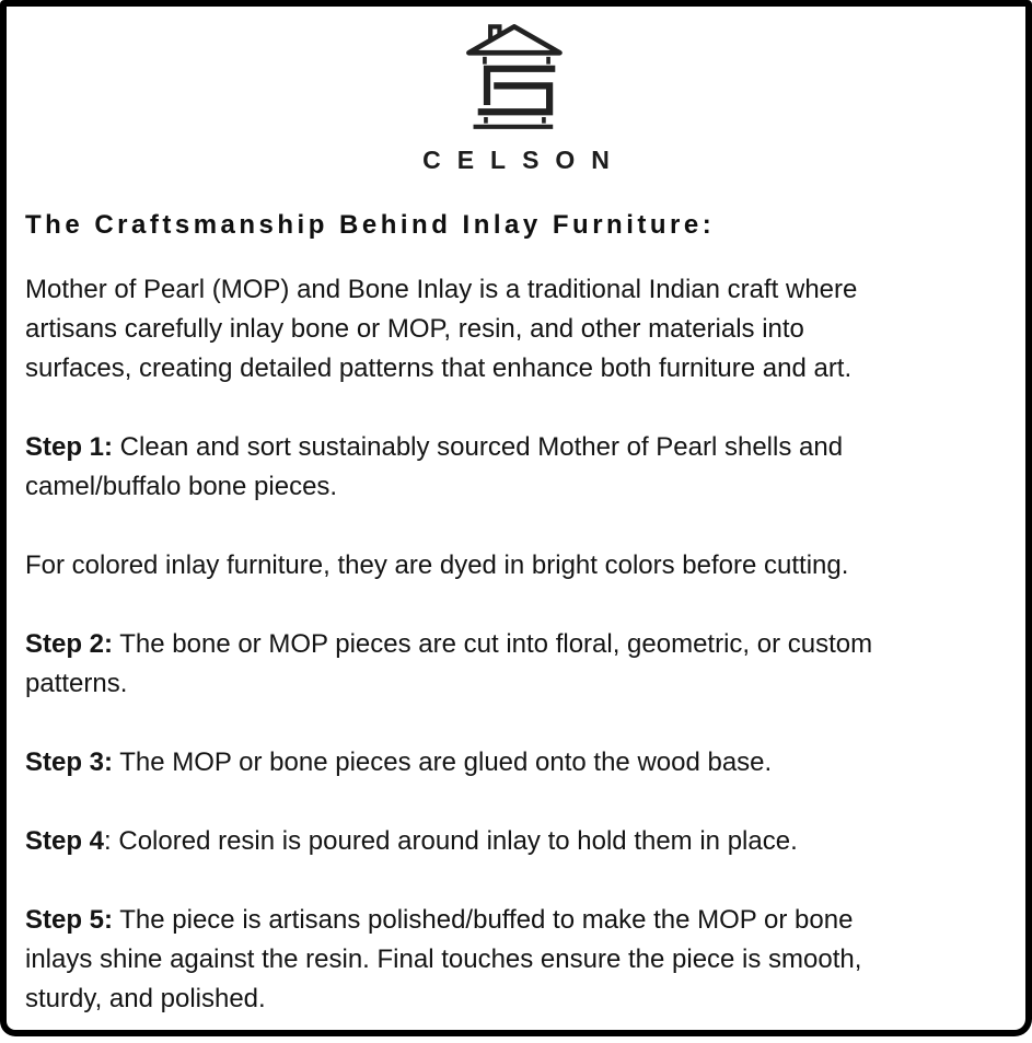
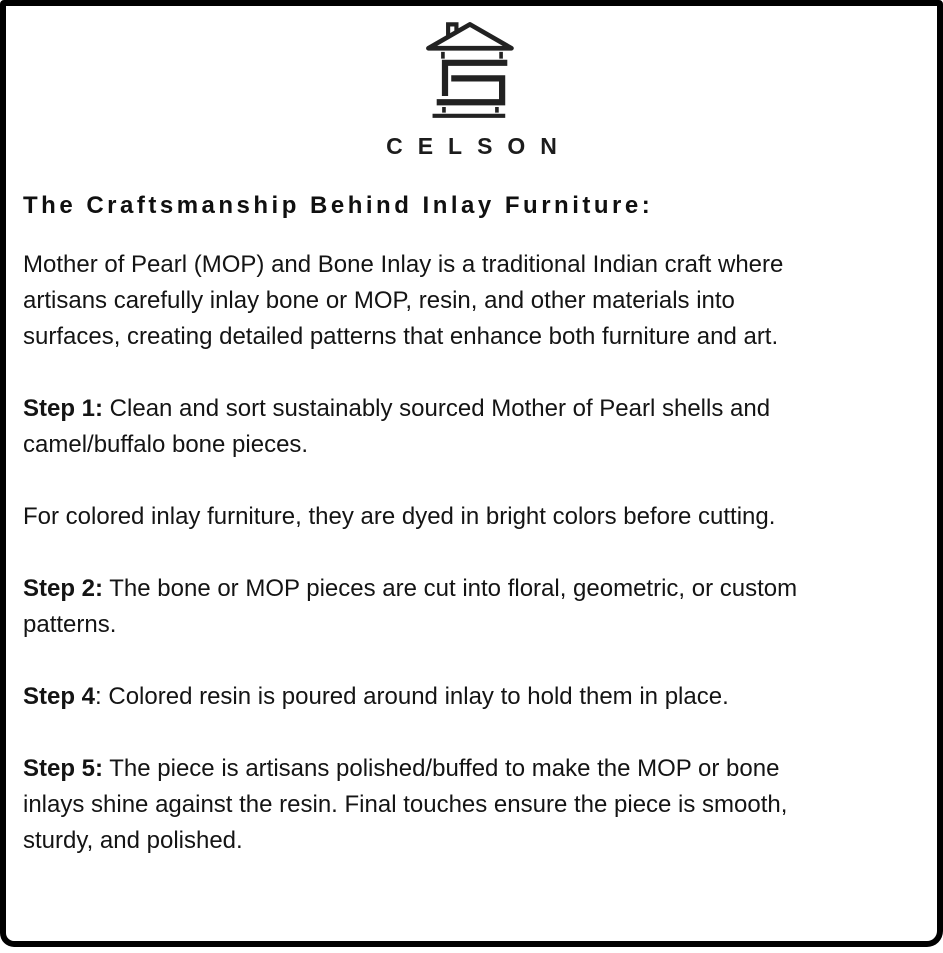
  CELSON
  The Craftsmanship Behind Inlay Furniture:
  Mother of Pearl (MOP) and Bone Inlay is a traditional Indian craft where
  artisans carefully inlay bone or MOP, resin, and other materials into
  surfaces, creating detailed patterns that enhance both furniture and art.
  Step 1: Clean and sort sustainably sourced Mother of Pearl shells and
  camel/buffalo bone pieces.
  For colored inlay furniture, they are dyed in bright colors before cutting.
  Step 2: The bone or MOP pieces are cut into floral, geometric, or custom
  patterns.
- Step 3: The MOP or bone pieces are glued onto the wood base.
  Step 4: Colored resin is poured around inlay to hold them in place.
  Step 5: The piece is artisans polished/buffed to make the MOP or bone
  inlays shine against the resin. Final touches ensure the piece is smooth,
  sturdy, and polished.
